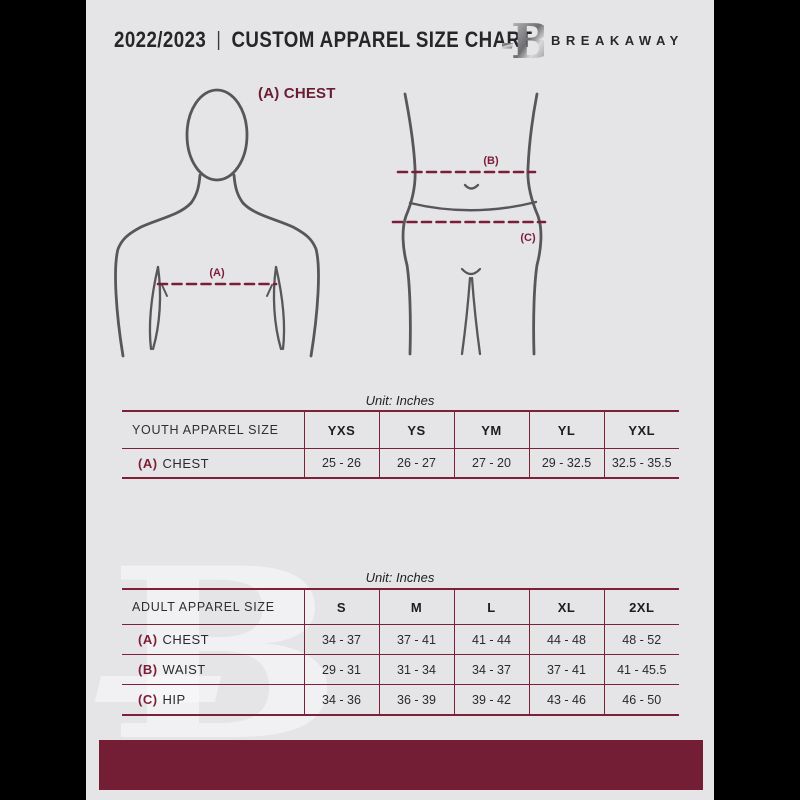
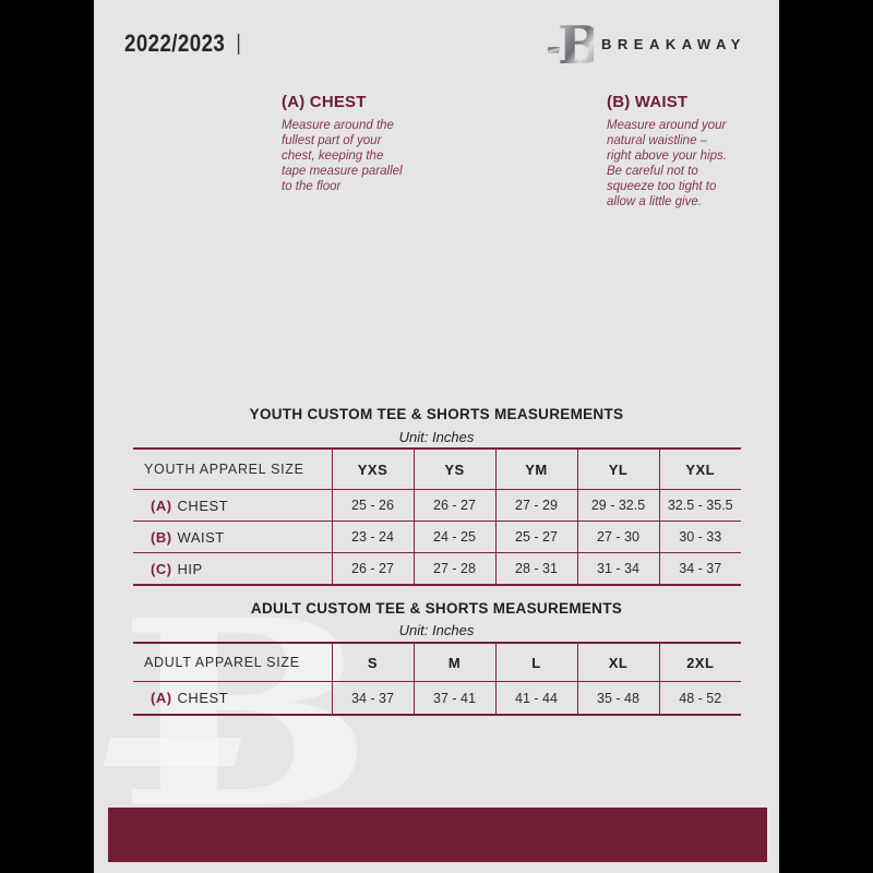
  B
  2022/2023
  |
- CUSTOM APPAREL SIZE CHART
  B
  BREAKAWAY
- (A)
- (B)
- (C)
  (A) CHEST
+ Measure around the
+ fullest part of your
+ chest, keeping the
+ tape measure parallel
+ to the floor
+ (B) WAIST
+ Measure around your
+ natural waistline –
+ right above your hips.
+ Be careful not to
+ squeeze too tight to
+ allow a little give.
+ YOUTH CUSTOM TEE & SHORTS MEASUREMENTS
  Unit: Inches
  YOUTH APPAREL SIZE	YXS	YS	YM	YL	YXL
- (A) CHEST	25 - 26	26 - 27	27 - 20	29 - 32.5	32.5 - 35.5
+ (A) CHEST	25 - 26	26 - 27	27 - 29	29 - 32.5	32.5 - 35.5
+ (B) WAIST	23 - 24	24 - 25	25 - 27	27 - 30	30 - 33
+ (C) HIP	26 - 27	27 - 28	28 - 31	31 - 34	34 - 37
+ ADULT CUSTOM TEE & SHORTS MEASUREMENTS
  Unit: Inches
  ADULT APPAREL SIZE	S	M	L	XL	2XL
- (A) CHEST	34 - 37	37 - 41	41 - 44	44 - 48	48 - 52
+ (A) CHEST	34 - 37	37 - 41	41 - 44	35 - 48	48 - 52
- (B) WAIST	29 - 31	31 - 34	34 - 37	37 - 41	41 - 45.5
- (C) HIP	34 - 36	36 - 39	39 - 42	43 - 46	46 - 50
